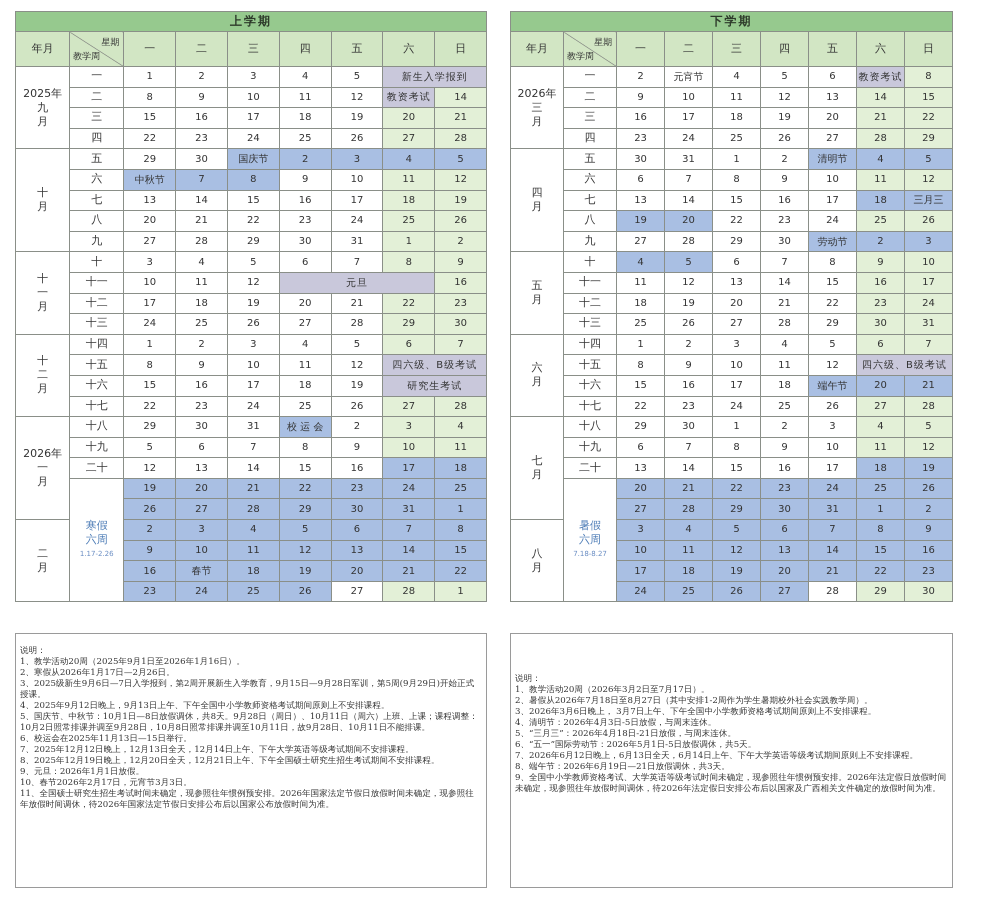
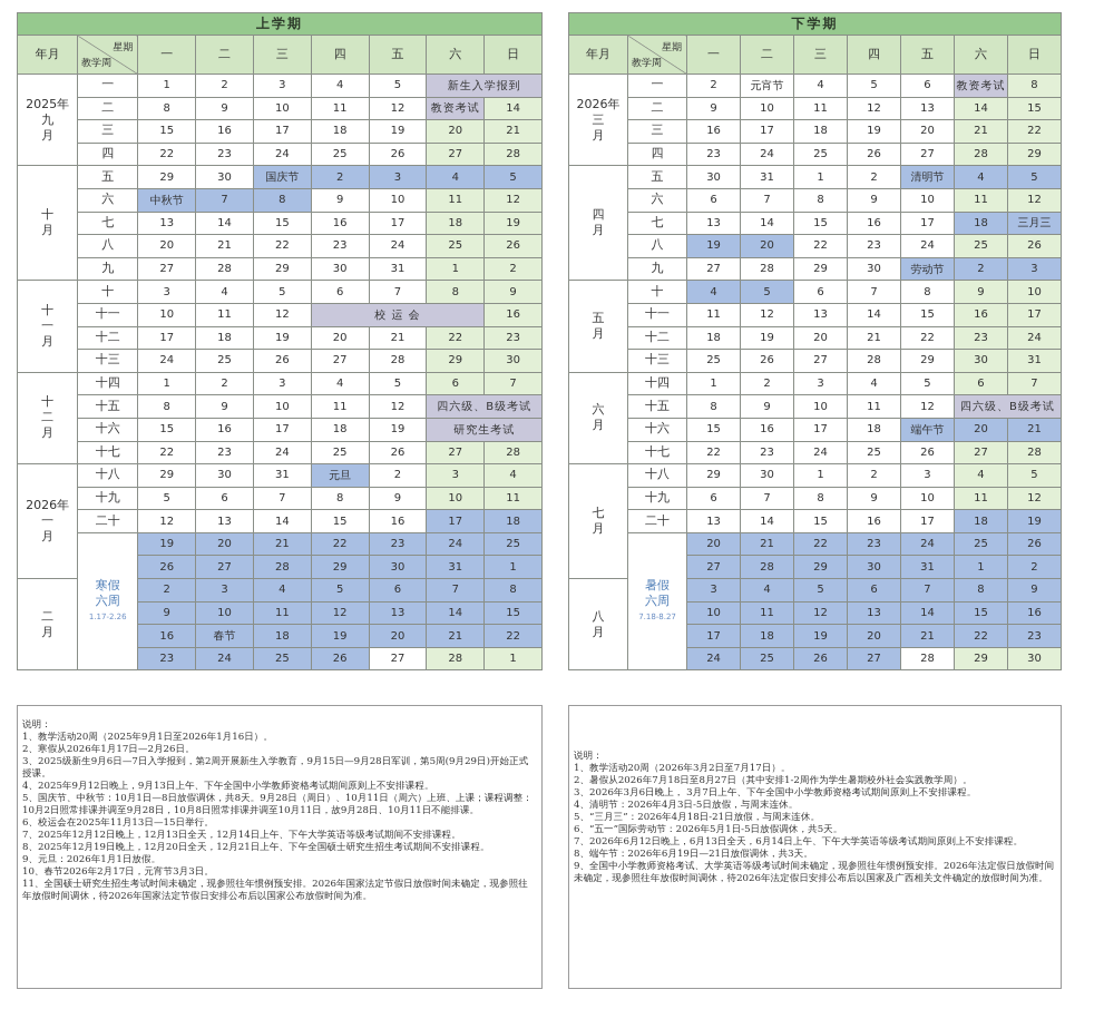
  上学期
  年月	星期教学周	一	二	三	四	五	六	日
  2025年九月	一	1	2	3	4	5	新生入学报到
  二	8	9	10	11	12	教资考试	14
  三	15	16	17	18	19	20	21
  四	22	23	24	25	26	27	28
  十月	五	29	30	国庆节	2	3	4	5
  六	中秋节	7	8	9	10	11	12
  七	13	14	15	16	17	18	19
  八	20	21	22	23	24	25	26
  九	27	28	29	30	31	1	2
  十一月	十	3	4	5	6	7	8	9
- 十一	10	11	12	元旦	16
+ 十一	10	11	12	校 运 会	16
  十二	17	18	19	20	21	22	23
  十三	24	25	26	27	28	29	30
  十二月	十四	1	2	3	4	5	6	7
  十五	8	9	10	11	12	四六级、B级考试
  十六	15	16	17	18	19	研究生考试
  十七	22	23	24	25	26	27	28
- 2026年一月	十八	29	30	31	校 运 会	2	3	4
+ 2026年一月	十八	29	30	31	元旦	2	3	4
  十九	5	6	7	8	9	10	11
  二十	12	13	14	15	16	17	18
  寒假六周1.17-2.26	19	20	21	22	23	24	25
  26	27	28	29	30	31	1
  二月	2	3	4	5	6	7	8
  9	10	11	12	13	14	15
  16	春节	18	19	20	21	22
  23	24	25	26	27	28	1
  下学期
  年月	星期教学周	一	二	三	四	五	六	日
  2026年三月	一	2	元宵节	4	5	6	教资考试	8
  二	9	10	11	12	13	14	15
  三	16	17	18	19	20	21	22
  四	23	24	25	26	27	28	29
  四月	五	30	31	1	2	清明节	4	5
  六	6	7	8	9	10	11	12
  七	13	14	15	16	17	18	三月三
  八	19	20	22	23	24	25	26
  九	27	28	29	30	劳动节	2	3
  五月	十	4	5	6	7	8	9	10
  十一	11	12	13	14	15	16	17
  十二	18	19	20	21	22	23	24
  十三	25	26	27	28	29	30	31
  六月	十四	1	2	3	4	5	6	7
  十五	8	9	10	11	12	四六级、B级考试
  十六	15	16	17	18	端午节	20	21
  十七	22	23	24	25	26	27	28
  七月	十八	29	30	1	2	3	4	5
  十九	6	7	8	9	10	11	12
  二十	13	14	15	16	17	18	19
  暑假六周7.18-8.27	20	21	22	23	24	25	26
  27	28	29	30	31	1	2
  八月	3	4	5	6	7	8	9
  10	11	12	13	14	15	16
  17	18	19	20	21	22	23
  24	25	26	27	28	29	30
  说明：
  1、教学活动20周（2025年9月1日至2026年1月16日）。
  2、寒假从2026年1月17日—2月26日。
  3、2025级新生9月6日—7日入学报到，第2周开展新生入学教育，9月15日—9月28日军训，第5周(9月29日)开始正式授课。
  4、2025年9月12日晚上，9月13日上午、下午全国中小学教师资格考试期间原则上不安排课程。
  5、国庆节、中秋节：10月1日—8日放假调休，共8天。9月28日（周日）、10月11日（周六）上班、上课；课程调整：10月2日照常排课并调至9月28日，10月8日照常排课并调至10月11日，故9月28日、10月11日不能排课。
  6、校运会在2025年11月13日—15日举行。
  7、2025年12月12日晚上，12月13日全天，12月14日上午、下午大学英语等级考试期间不安排课程。
  8、2025年12月19日晚上，12月20日全天，12月21日上午、下午全国硕士研究生招生考试期间不安排课程。
  9、元旦：2026年1月1日放假。
  10、春节2026年2月17日，元宵节3月3日。
  11、全国硕士研究生招生考试时间未确定，现参照往年惯例预安排。2026年国家法定节假日放假时间未确定，现参照往年放假时间调休，待2026年国家法定节假日安排公布后以国家公布放假时间为准。
  说明：
  1、教学活动20周（2026年3月2日至7月17日）。
  2、暑假从2026年7月18日至8月27日（其中安排1-2周作为学生暑期校外社会实践教学周）。
  3、2026年3月6日晚上， 3月7日上午、下午全国中小学教师资格考试期间原则上不安排课程。
  4、清明节：2026年4月3日-5日放假，与周末连休。
  5、“三月三”：2026年4月18日-21日放假，与周末连休。
  6、“五一”国际劳动节：2026年5月1日-5日放假调休，共5天。
  7、2026年6月12日晚上，6月13日全天，6月14日上午、下午大学英语等级考试期间原则上不安排课程。
  8、端午节：2026年6月19日—21日放假调休，共3天。
  9、全国中小学教师资格考试、大学英语等级考试时间未确定，现参照往年惯例预安排。2026年法定假日放假时间未确定，现参照往年放假时间调休，待2026年法定假日安排公布后以国家及广西相关文件确定的放假时间为准。
